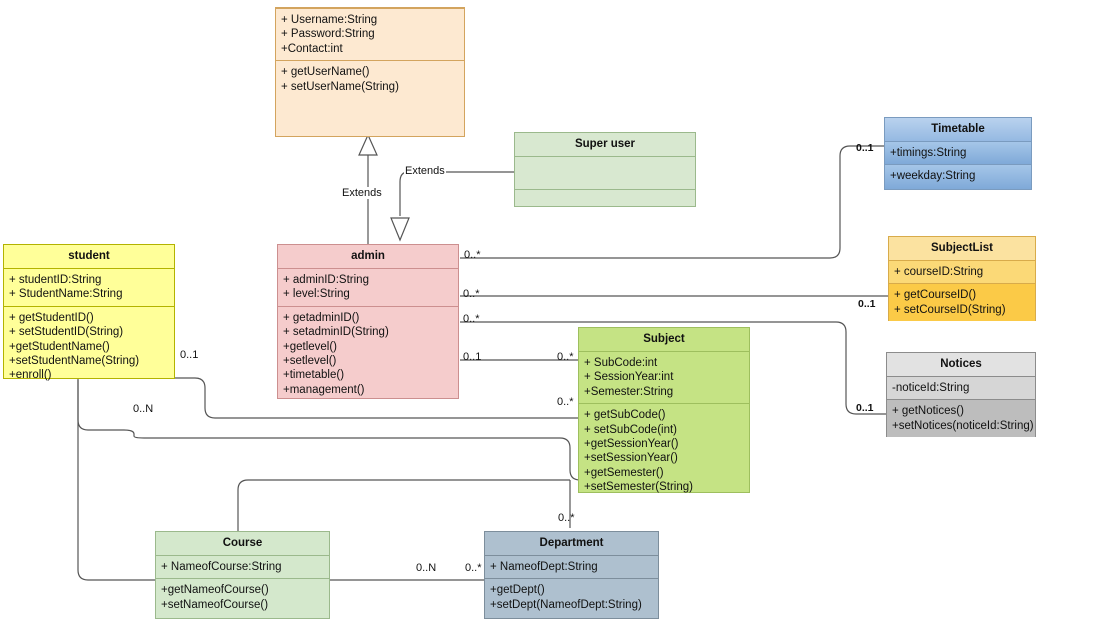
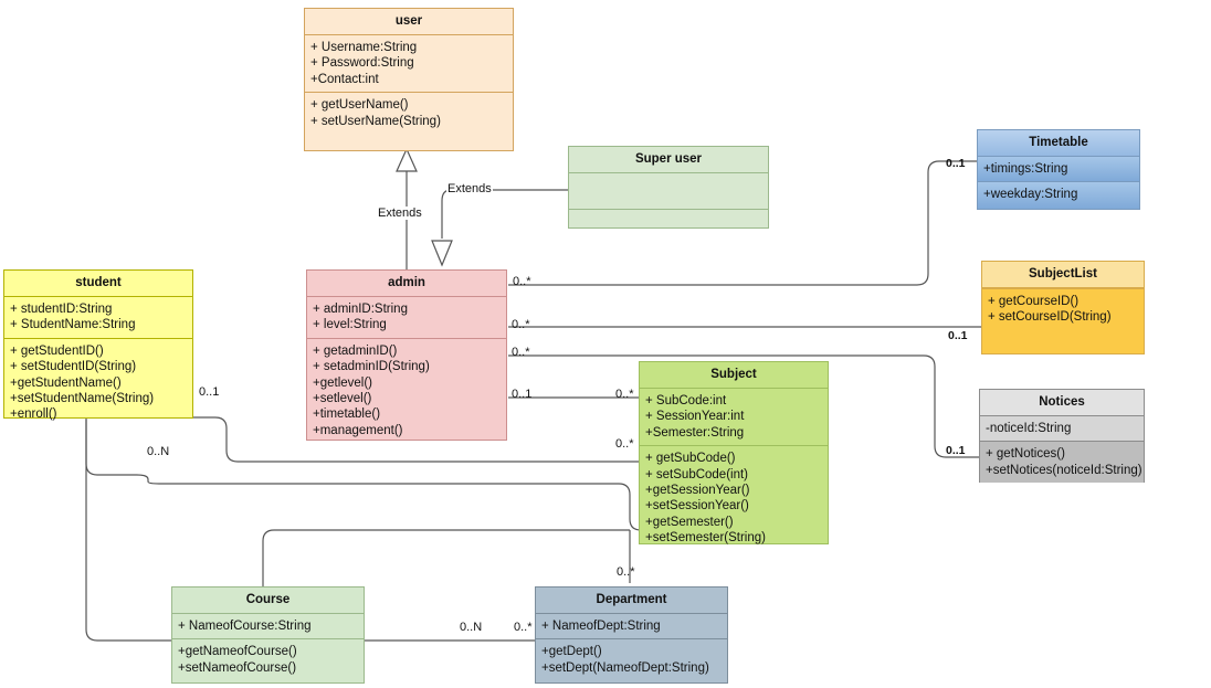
+ user
  + Username:String
  + Password:String
  +Contact:int
  + getUserName()
  + setUserName(String)
  Super user
  student
  + studentID:String
  + StudentName:String
  + getStudentID()
  + setStudentID(String)
  +getStudentName()
  +setStudentName(String)
  +enroll()
  admin
  + adminID:String
  + level:String
  + getadminID()
  + setadminID(String)
  +getlevel()
  +setlevel()
  +timetable()
  +management()
  Subject
  + SubCode:int
  + SessionYear:int
  +Semester:String
  + getSubCode()
  + setSubCode(int)
  +getSessionYear()
  +setSessionYear()
  +getSemester()
  +setSemester(String)
  Timetable
  +timings:String
  +weekday:String
  SubjectList
- + courseID:String
  + getCourseID()
  + setCourseID(String)
  Notices
  -noticeId:String
  + getNotices()
  +setNotices(noticeId:String)
  Course
  + NameofCourse:String
  +getNameofCourse()
  +setNameofCourse()
  Department
  + NameofDept:String
  +getDept()
  +setDept(NameofDept:String)
  Extends
  Extends
  0..*
  0..1
  0..*
  0..1
  0..*
  0..1
  0..1
  0..*
  0..1
  0..*
  0..N
  0..*
  0..N
  0..*
